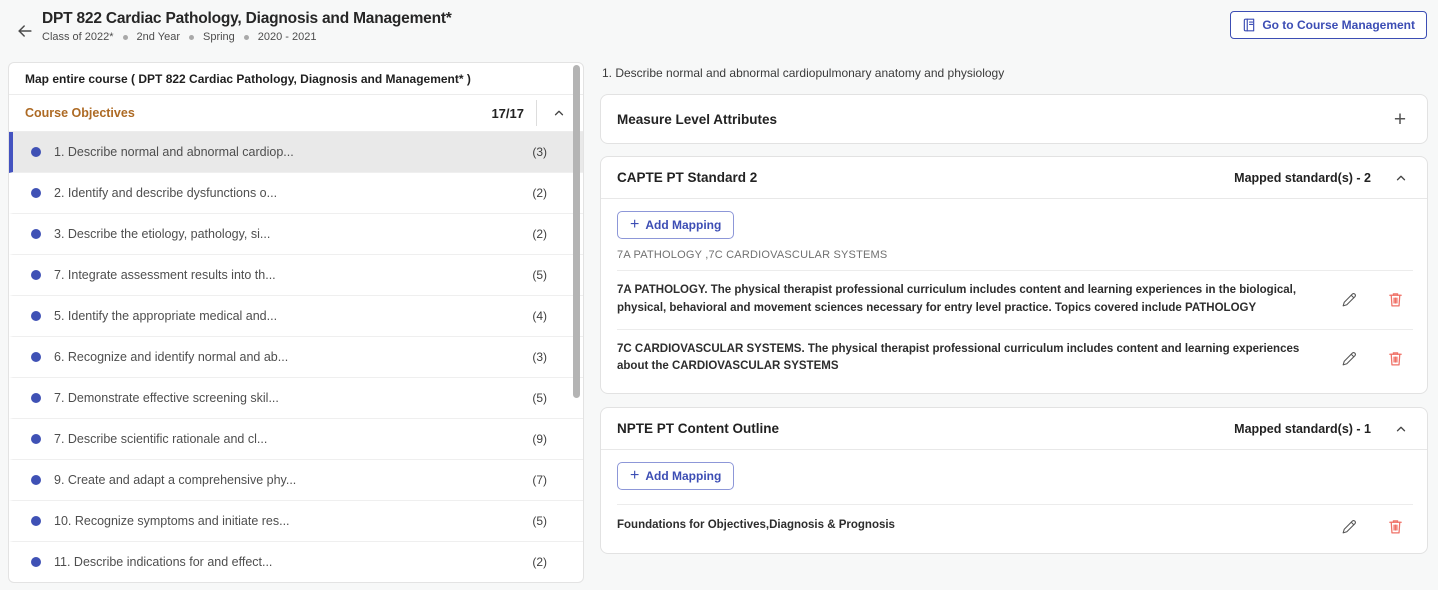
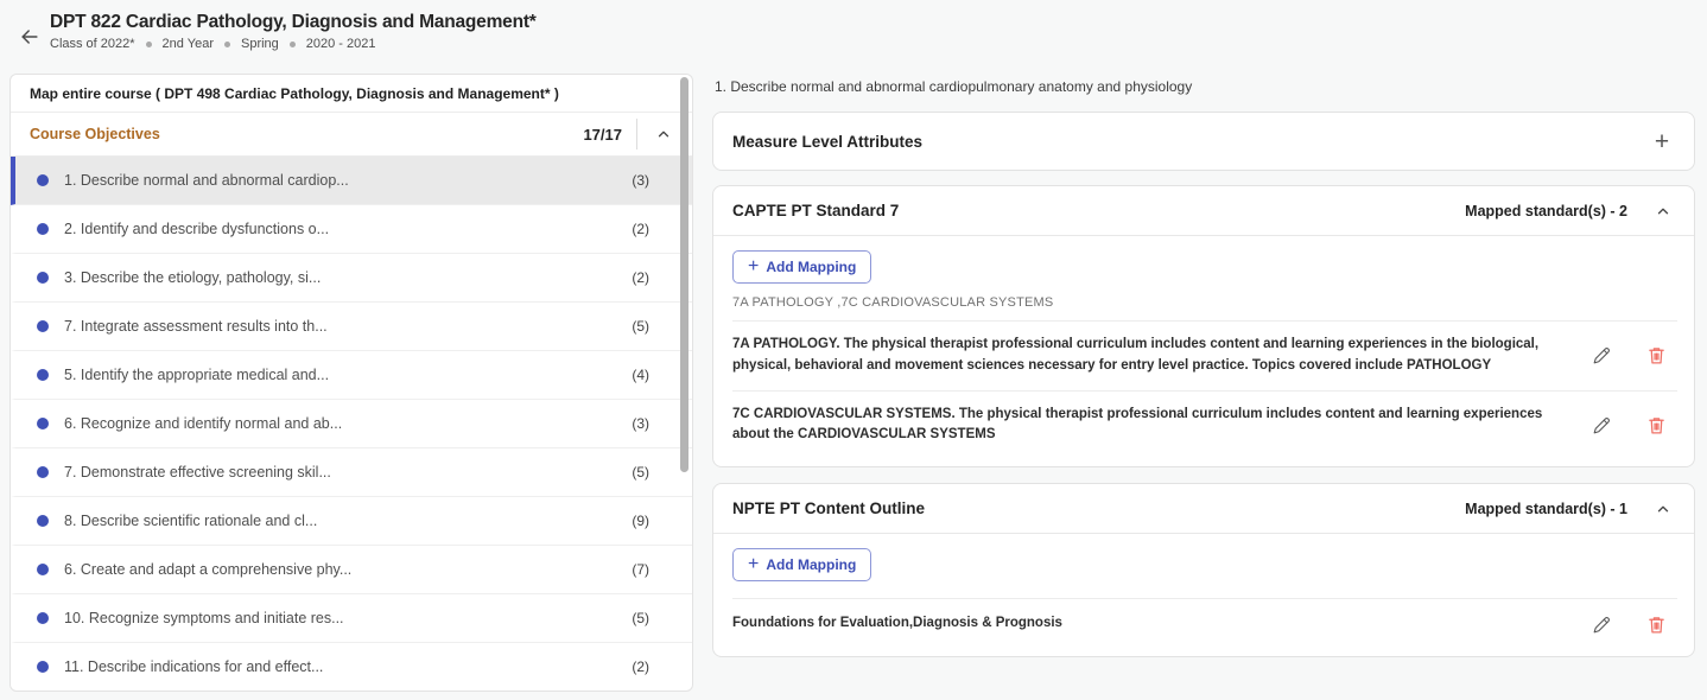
  DPT 822 Cardiac Pathology, Diagnosis and Management*
  Class of 2022*
  2nd Year
  Spring
  2020 - 2021
- Go to Course Management
- Map entire course ( DPT 822 Cardiac Pathology, Diagnosis and Management* )
+ Map entire course ( DPT 498 Cardiac Pathology, Diagnosis and Management* )
  Course Objectives
  17/17
  1. Describe normal and abnormal cardiop...
  (3)
  2. Identify and describe dysfunctions o...
  (2)
  3. Describe the etiology, pathology, si...
  (2)
  7. Integrate assessment results into th...
  (5)
  5. Identify the appropriate medical and...
  (4)
  6. Recognize and identify normal and ab...
  (3)
  7. Demonstrate effective screening skil...
  (5)
- 7. Describe scientific rationale and cl...
+ 8. Describe scientific rationale and cl...
  (9)
- 9. Create and adapt a comprehensive phy...
+ 6. Create and adapt a comprehensive phy...
  (7)
  10. Recognize symptoms and initiate res...
  (5)
  11. Describe indications for and effect...
  (2)
  1. Describe normal and abnormal cardiopulmonary anatomy and physiology
  Measure Level Attributes
  +
- CAPTE PT Standard 2
+ CAPTE PT Standard 7
  Mapped standard(s) - 2
  +
  Add Mapping
  7A PATHOLOGY ,7C CARDIOVASCULAR SYSTEMS
  7A PATHOLOGY. The physical therapist professional curriculum includes content and learning experiences in the biological, physical, behavioral and movement sciences necessary for entry level practice. Topics covered include PATHOLOGY
  7C CARDIOVASCULAR SYSTEMS. The physical therapist professional curriculum includes content and learning experiences about the CARDIOVASCULAR SYSTEMS
  NPTE PT Content Outline
  Mapped standard(s) - 1
  +
  Add Mapping
- Foundations for Objectives,Diagnosis & Prognosis
+ Foundations for Evaluation,Diagnosis & Prognosis
